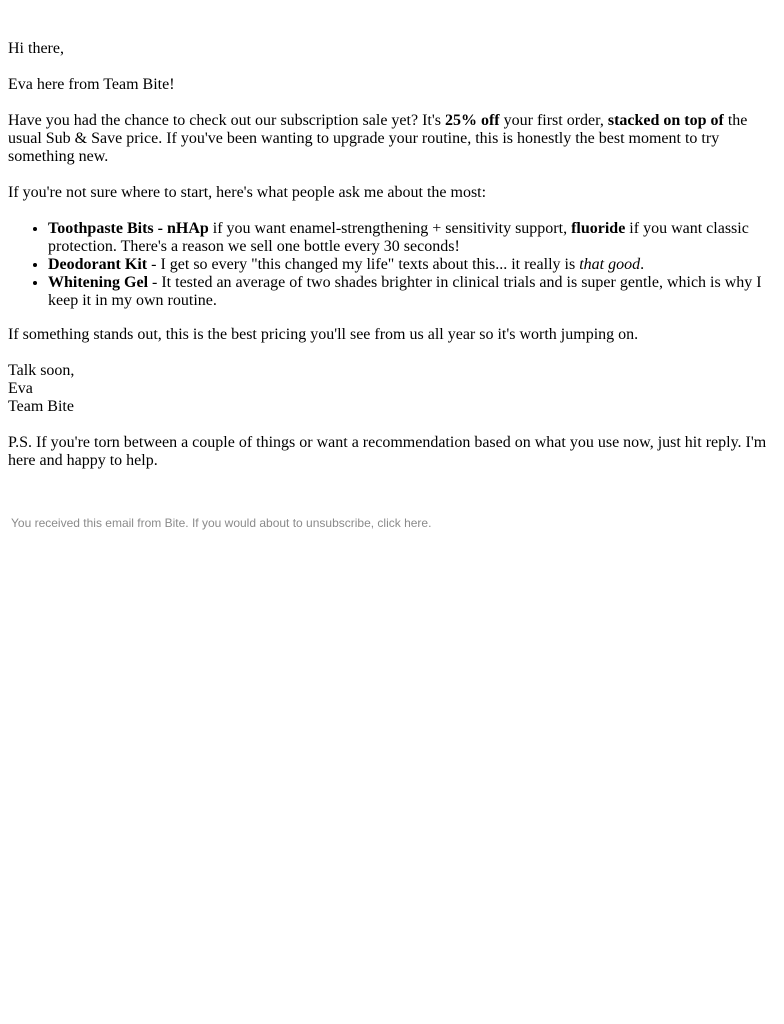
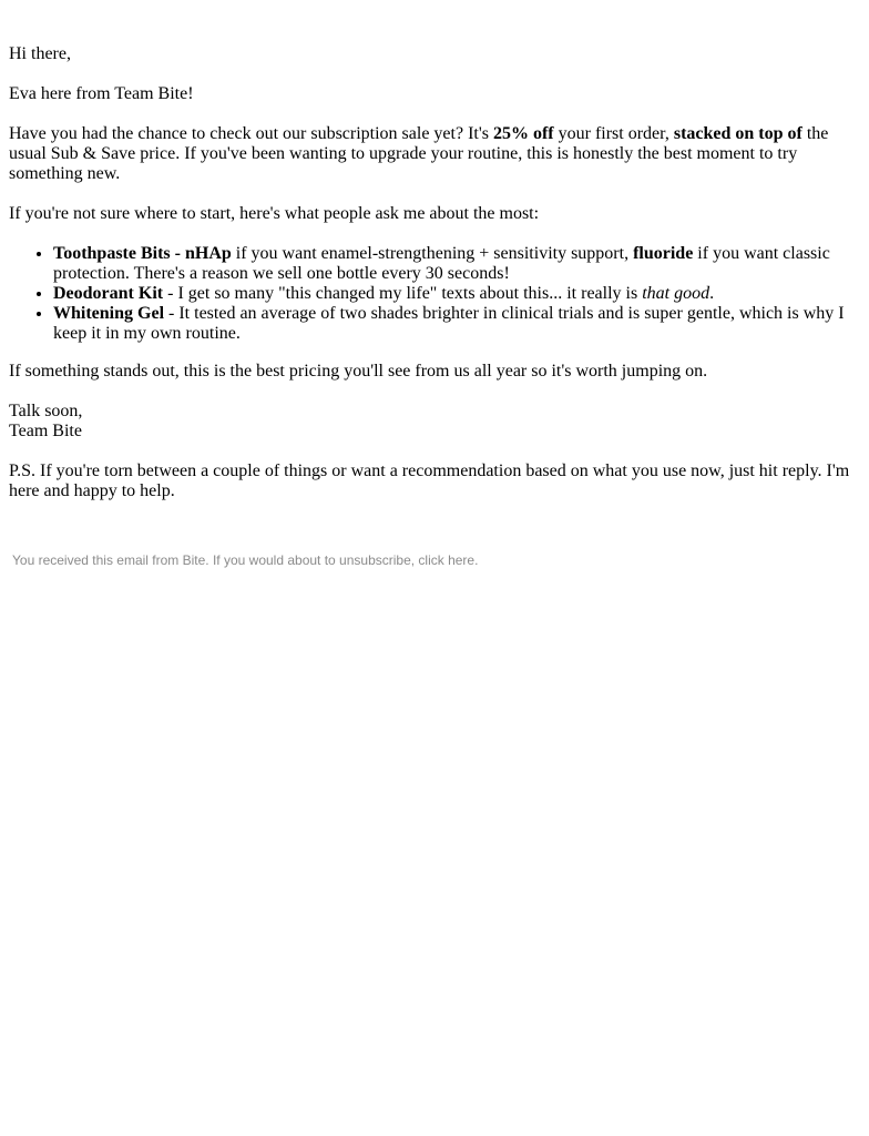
  Hi there,
  Eva here from Team Bite!
  Have you had the chance to check out our subscription sale yet? It's 25% off your first order, stacked on top of the usual Sub & Save price. If you've been wanting to upgrade your routine, this is honestly the best moment to try something new.
  If you're not sure where to start, here's what people ask me about the most:
  Toothpaste Bits - nHAp if you want enamel-strengthening + sensitivity support, fluoride if you want classic protection. There's a reason we sell one bottle every 30 seconds!
- Deodorant Kit - I get so every "this changed my life" texts about this... it really is that good.
+ Deodorant Kit - I get so many "this changed my life" texts about this... it really is that good.
  Whitening Gel - It tested an average of two shades brighter in clinical trials and is super gentle, which is why I keep it in my own routine.
  If something stands out, this is the best pricing you'll see from us all year so it's worth jumping on.
  Talk soon,
- Eva
  Team Bite
  P.S. If you're torn between a couple of things or want a recommendation based on what you use now, just hit reply. I'm here and happy to help.
  You received this email from Bite. If you would about to unsubscribe, click here.
